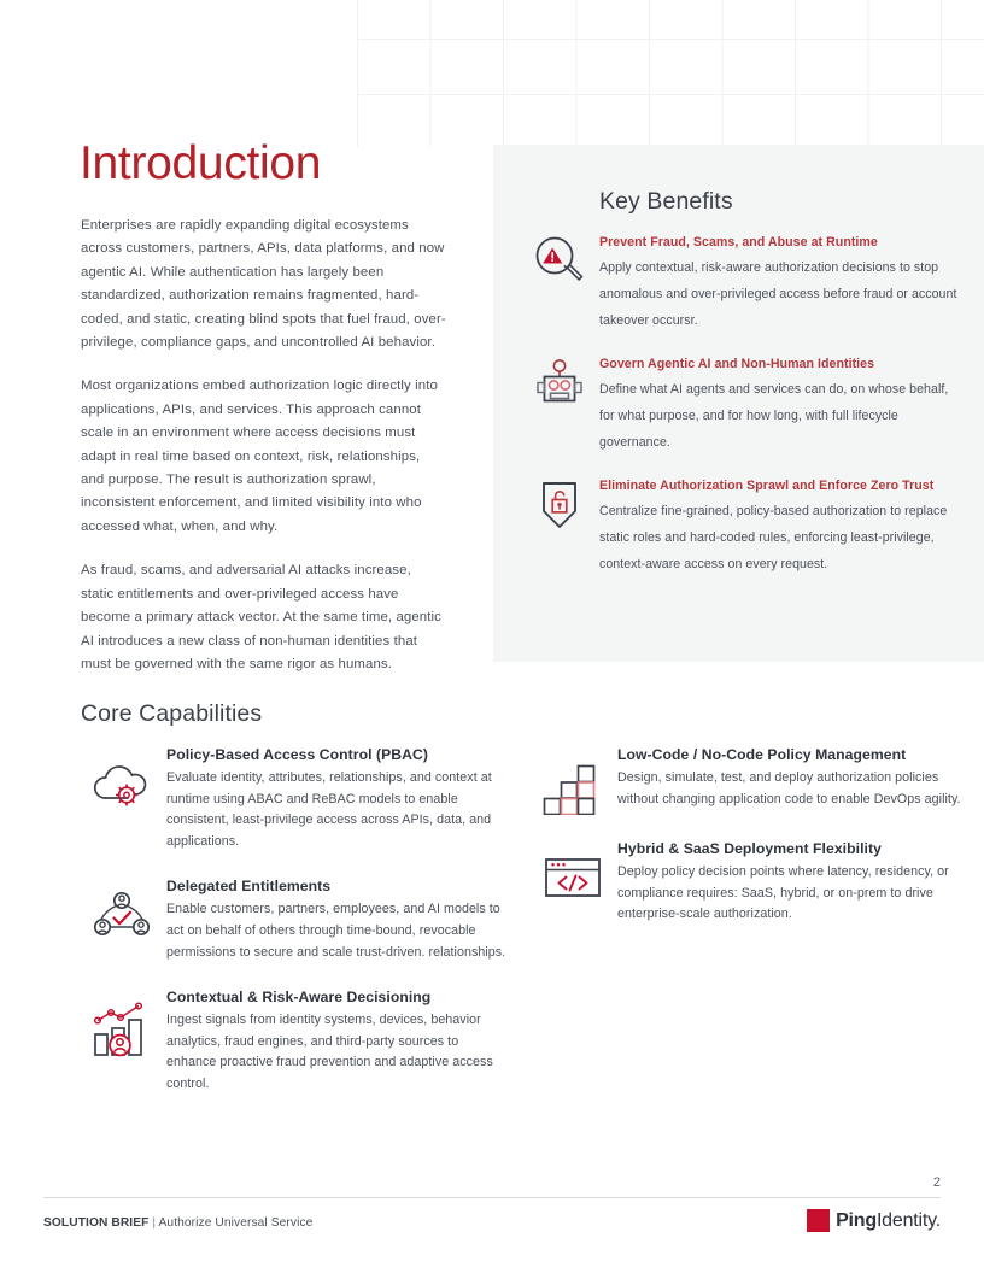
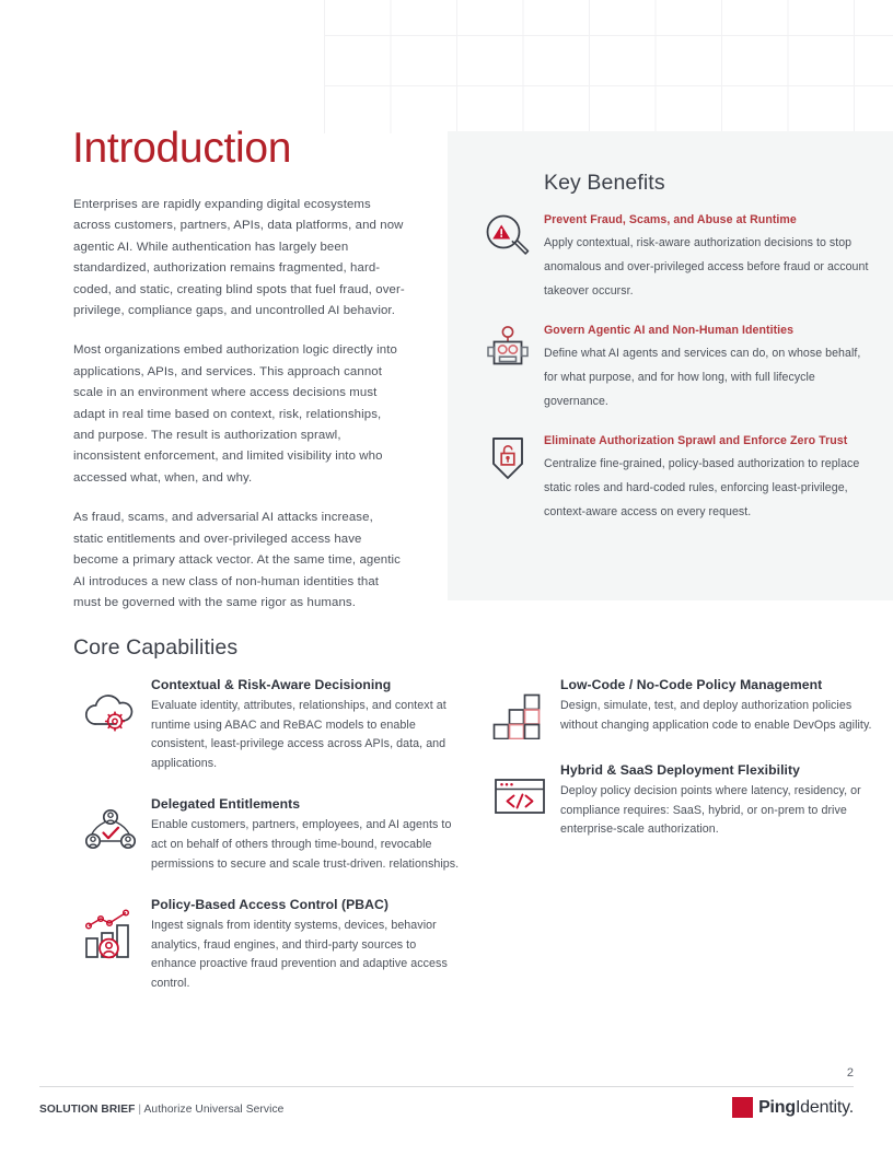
  Introduction
  Enterprises are rapidly expanding digital ecosystems across customers, partners, APIs, data platforms, and now agentic AI. While authentication has largely been standardized, authorization remains fragmented, hard-coded, and static, creating blind spots that fuel fraud, over-privilege, compliance gaps, and uncontrolled AI behavior.
  Most organizations embed authorization logic directly into applications, APIs, and services. This approach cannot scale in an environment where access decisions must adapt in real time based on context, risk, relationships, and purpose. The result is authorization sprawl, inconsistent enforcement, and limited visibility into who accessed what, when, and why.
  As fraud, scams, and adversarial AI attacks increase, static entitlements and over-privileged access have become a primary attack vector. At the same time, agentic AI introduces a new class of non-human identities that must be governed with the same rigor as humans.
  Key Benefits
  Prevent Fraud, Scams, and Abuse at Runtime
  Apply contextual, risk-aware authorization decisions to stop anomalous and over-privileged access before fraud or account takeover occursr.
  Govern Agentic AI and Non-Human Identities
  Define what AI agents and services can do, on whose behalf, for what purpose, and for how long, with full lifecycle governance.
  Eliminate Authorization Sprawl and Enforce Zero Trust
  Centralize fine-grained, policy-based authorization to replace static roles and hard-coded rules, enforcing least-privilege, context-aware access on every request.
  Core Capabilities
- Policy-Based Access Control (PBAC)
+ Contextual & Risk-Aware Decisioning
  Evaluate identity, attributes, relationships, and context at runtime using ABAC and ReBAC models to enable consistent, least-privilege access across APIs, data, and applications.
  Delegated Entitlements
- Enable customers, partners, employees, and AI models to act on behalf of others through time-bound, revocable permissions to secure and scale trust-driven. relationships.
+ Enable customers, partners, employees, and AI agents to act on behalf of others through time-bound, revocable permissions to secure and scale trust-driven. relationships.
- Contextual & Risk-Aware Decisioning
+ Policy-Based Access Control (PBAC)
  Ingest signals from identity systems, devices, behavior analytics, fraud engines, and third-party sources to enhance proactive fraud prevention and adaptive access control.
  Low-Code / No-Code Policy Management
  Design, simulate, test, and deploy authorization policies without changing application code to enable DevOps agility.
  Hybrid & SaaS Deployment Flexibility
  Deploy policy decision points where latency, residency, or compliance requires: SaaS, hybrid, or on-prem to drive enterprise-scale authorization.
  2
  SOLUTION BRIEF | Authorize Universal Service
  PingIdentity.
